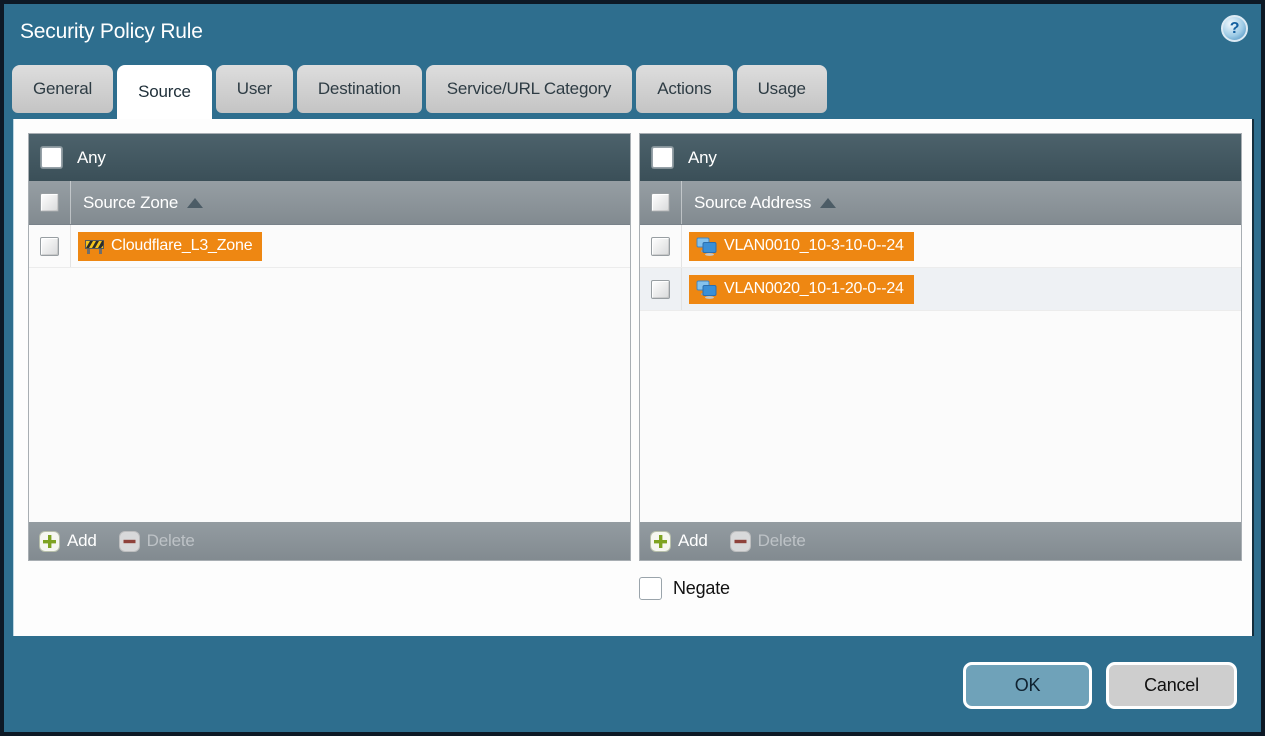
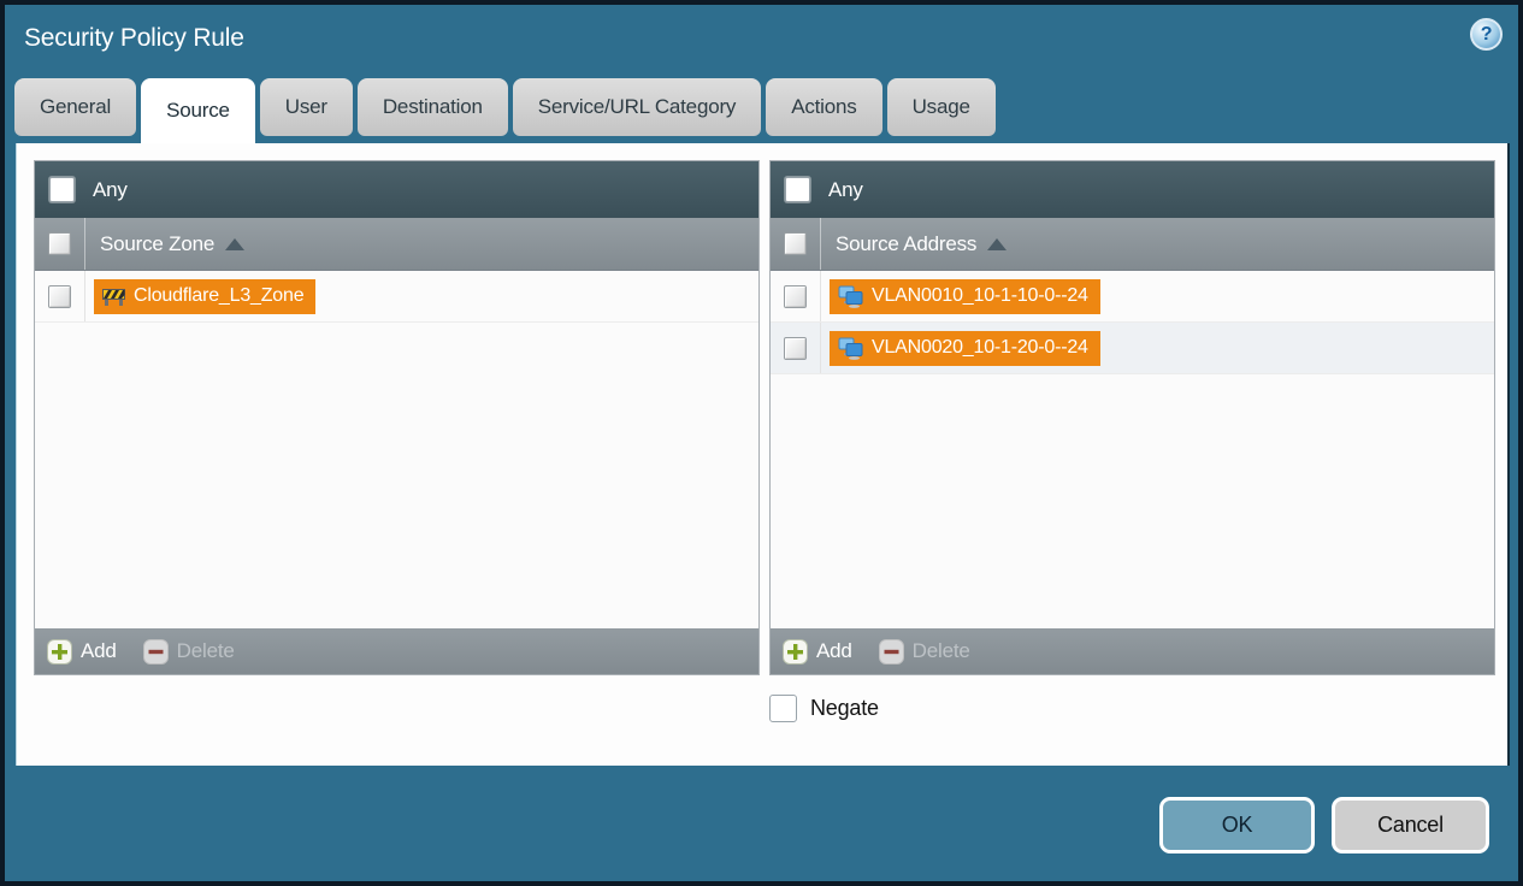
  Security Policy Rule
  ?
  General
  Source
  User
  Destination
  Service/URL Category
  Actions
  Usage
  Any
  Source Zone
  Cloudflare_L3_Zone
  Add
  Delete
  Any
  Source Address
- VLAN0010_10-3-10-0--24
+ VLAN0010_10-1-10-0--24
  VLAN0020_10-1-20-0--24
  Add
  Delete
  Negate
  OK
  Cancel
